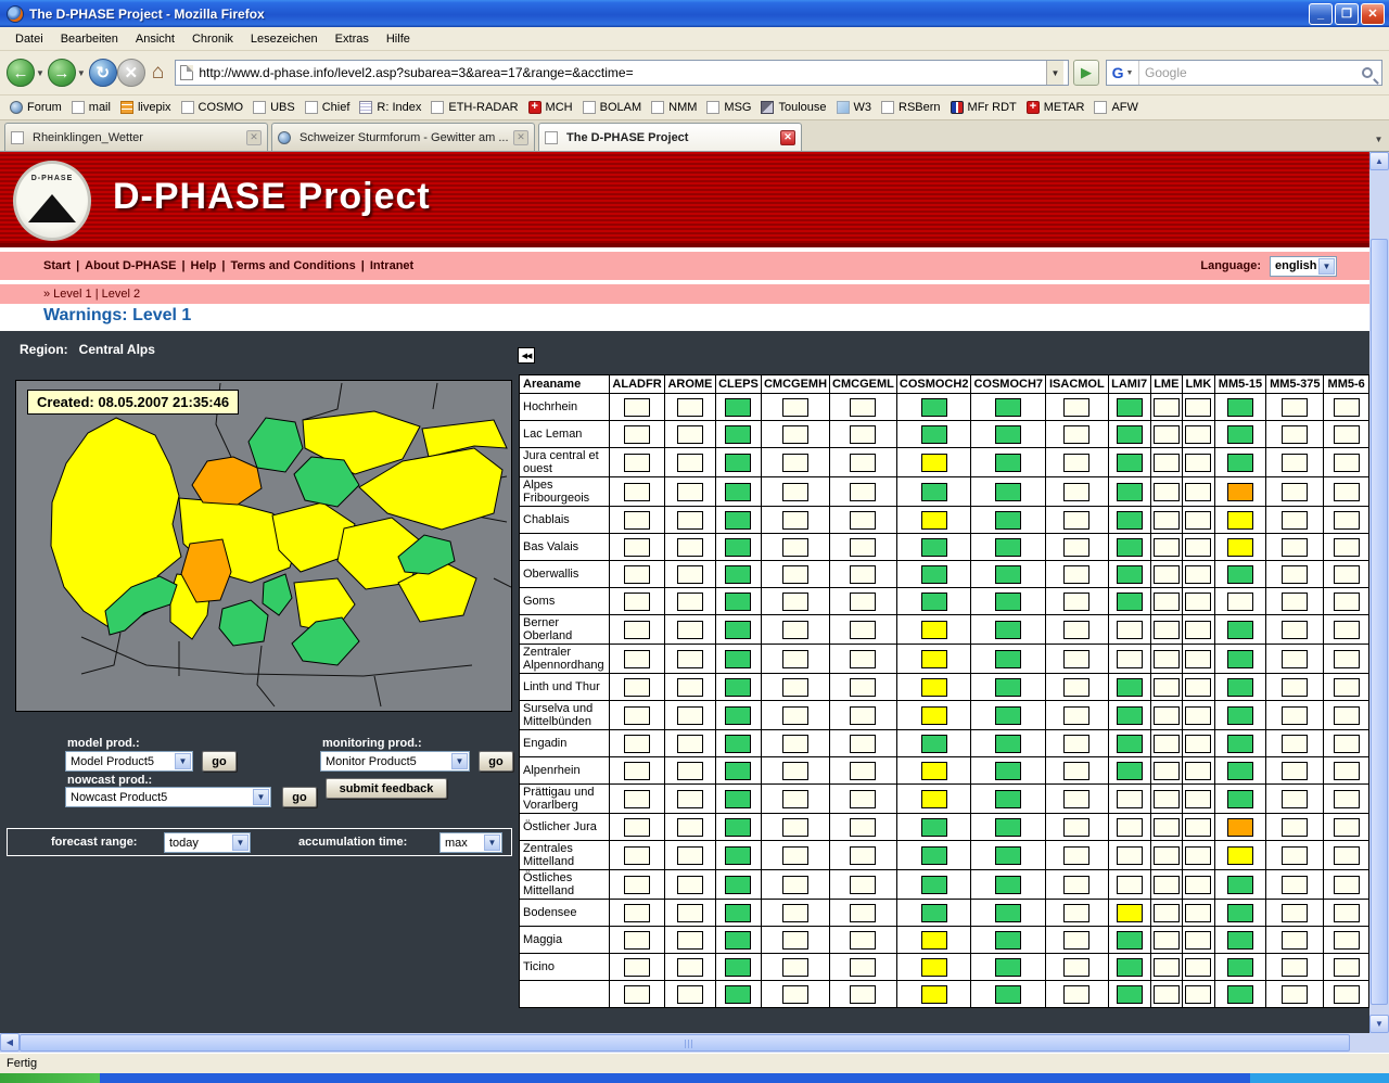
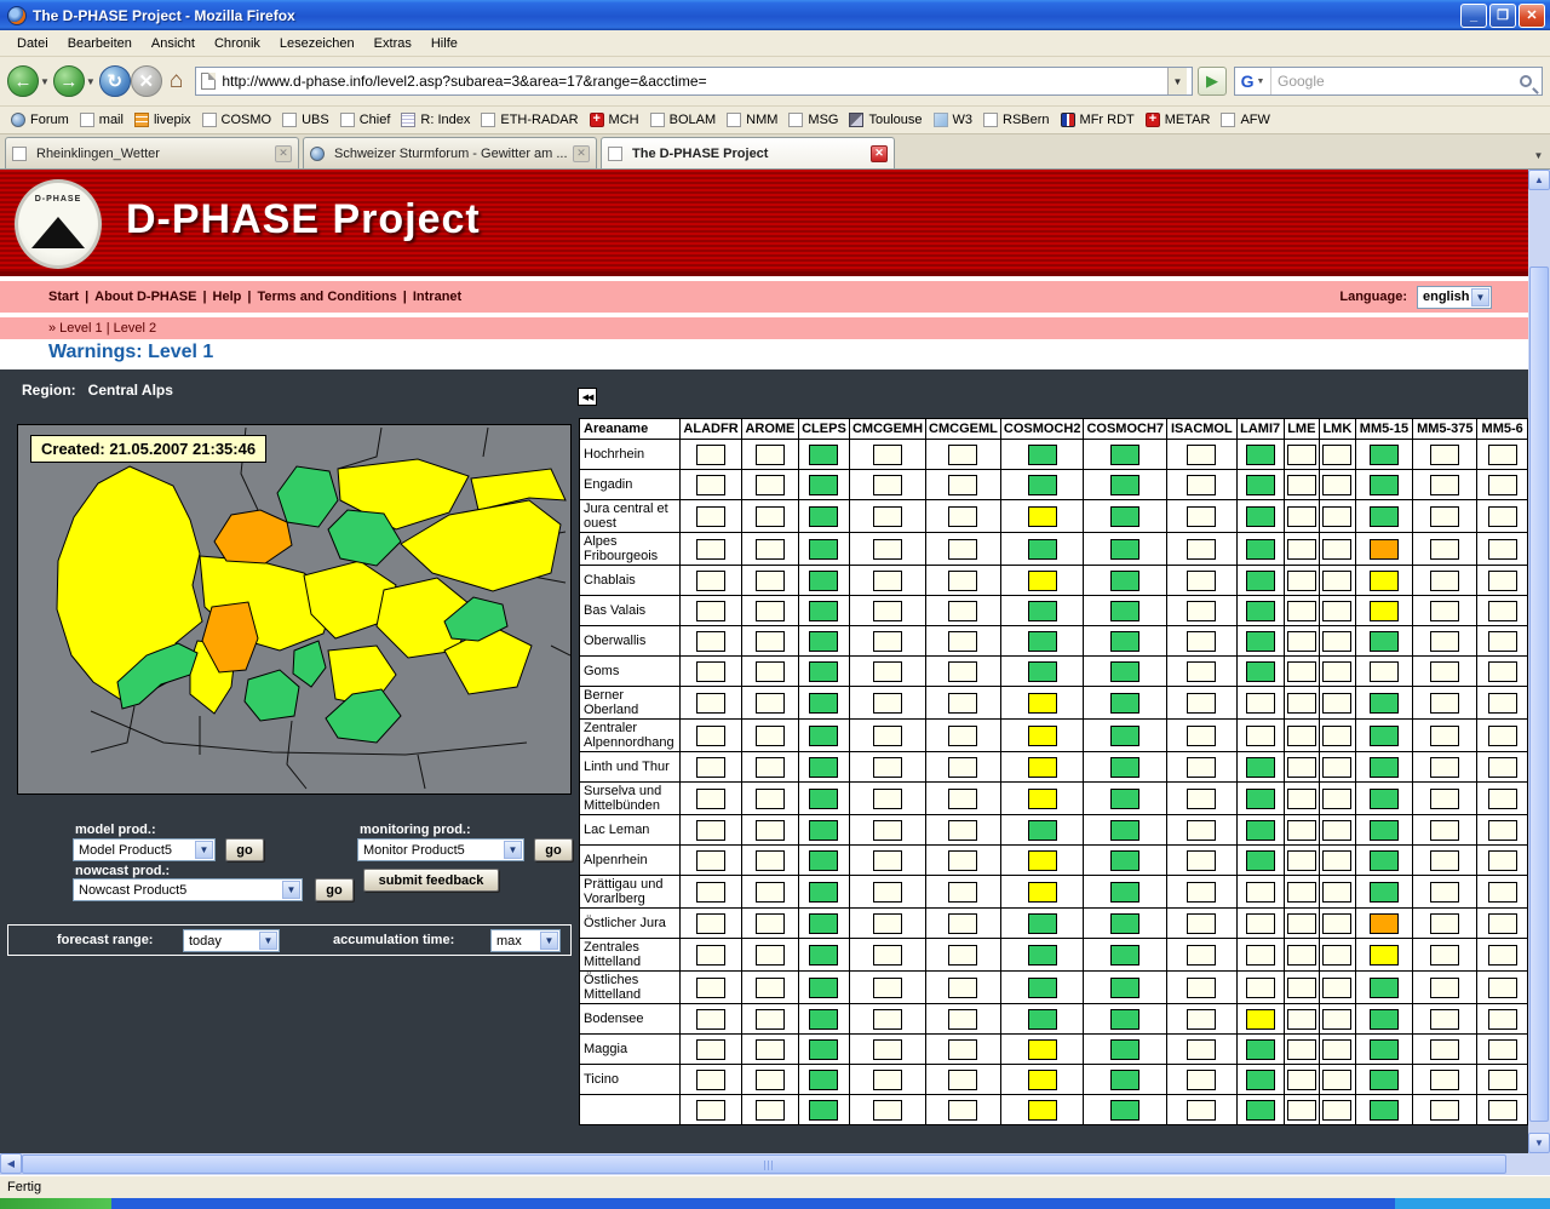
  The D-PHASE Project - Mozilla Firefox
  _
  ❐
  ✕
  Datei
  Bearbeiten
  Ansicht
  Chronik
  Lesezeichen
  Extras
  Hilfe
  ←
  ▼
  →
  ▼
  ↻
  ✕
  ⌂
  http://www.d-phase.info/level2.asp?subarea=3&area=17&range=&acctime=
  ▼
  ▶
  G
  Google
  Forum
  mail
  livepix
  COSMO
  UBS
  Chief
  R: Index
  ETH-RADAR
  MCH
  BOLAM
  NMM
  MSG
  Toulouse
  W3
  RSBern
  MFr RDT
  METAR
  AFW
  Rheinklingen_Wetter
  ✕
  Schweizer Sturmforum - Gewitter am ...
  ✕
  The D-PHASE Project
  ✕
  ▼
  D-PHASE Project
  Start | About D-PHASE | Help | Terms and Conditions | Intranet
  Language:
  english
  ▼
  » Level 1 | Level 2
  Warnings: Level 1
  Region: Central Alps
- Created: 08.05.2007 21:35:46
+ Created: 21.05.2007 21:35:46
  model prod.:
  Model Product5
  ▼
  go
  monitoring prod.:
  Monitor Product5
  ▼
  go
  nowcast prod.:
  Nowcast Product5
  ▼
  go
  submit feedback
  forecast range:
  today
  ▼
  accumulation time:
  max
  ▼
  Areaname	ALADFR	AROME	CLEPS	CMCGEMH	CMCGEML	COSMOCH2	COSMOCH7	ISACMOL	LAMI7	LME	LMK	MM5-15	MM5-375	MM5-6
  Hochrhein
- Lac Leman
+ Engadin
  Jura central et ouest
  Alpes Fribourgeois
  Chablais
  Bas Valais
  Oberwallis
  Goms
  Berner Oberland
  Zentraler Alpennordhang
  Linth und Thur
  Surselva und Mittelbünden
- Engadin
+ Lac Leman
  Alpenrhein
  Prättigau und Vorarlberg
  Östlicher Jura
  Zentrales Mittelland
  Östliches Mittelland
  Bodensee
  Maggia
  Ticino
  ▲
  ▼
  ◀
  Fertig
